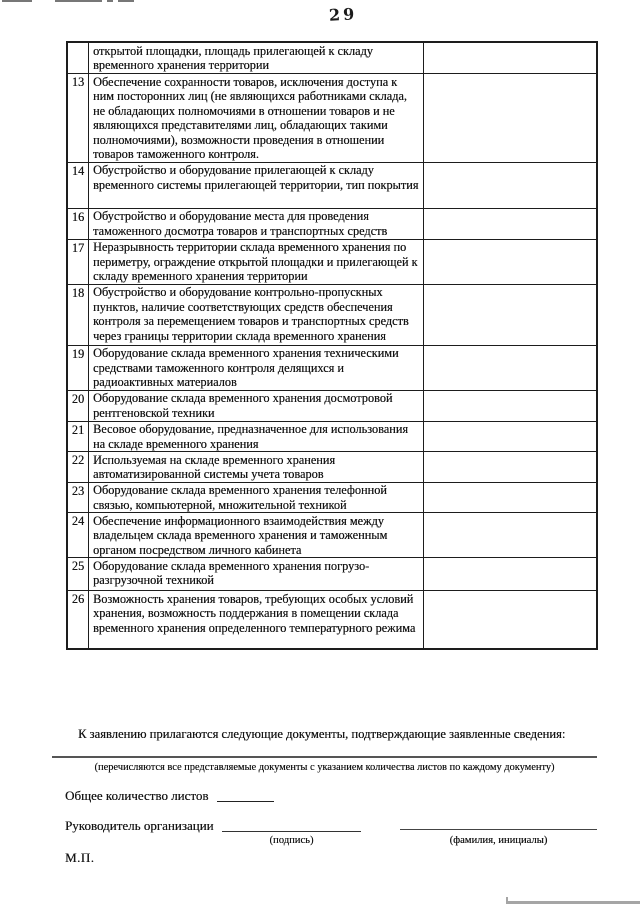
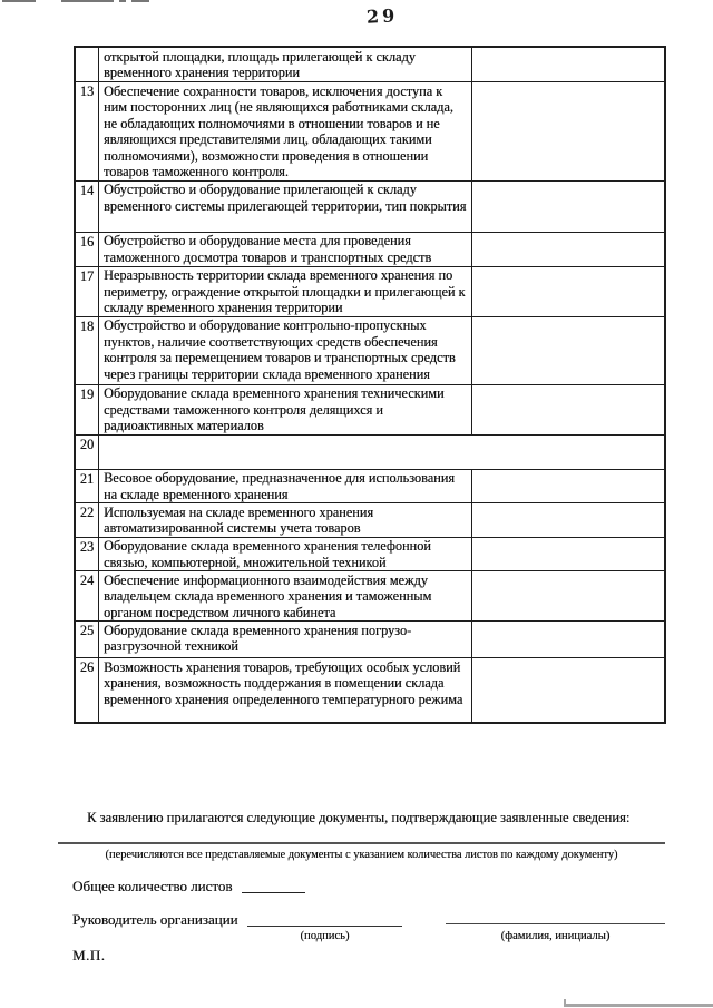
  открытой площадки, площадь прилегающей к складу временного хранения территории
  13
  Обеспечение сохранности товаров, исключения доступа к ним посторонних лиц (не являющихся работниками склада, не обладающих полномочиями в отношении товаров и не являющихся представителями лиц, обладающих такими полномочиями), возможности проведения в отношении товаров таможенного контроля.
  14
  Обустройство и оборудование прилегающей к складу временного системы прилегающей территории, тип покрытия
  16
  Обустройство и оборудование места для проведения таможенного досмотра товаров и транспортных средств
  17
  Неразрывность территории склада временного хранения по периметру, ограждение открытой площадки и прилегающей к складу временного хранения территории
  18
  Обустройство и оборудование контрольно-пропускных пунктов, наличие соответствующих средств обеспечения контроля за перемещением товаров и транспортных средств через границы территории склада временного хранения
  19
  Оборудование склада временного хранения техническими средствами таможенного контроля делящихся и радиоактивных материалов
  20
- Оборудование склада временного хранения досмотровой рентгеновской техники
  21
  Весовое оборудование, предназначенное для использования на складе временного хранения
  22
  Используемая на складе временного хранения автоматизированной системы учета товаров
  23
  Оборудование склада временного хранения телефонной связью, компьютерной, множительной техникой
  24
  Обеспечение информационного взаимодействия между владельцем склада временного хранения и таможенным органом посредством личного кабинета
  25
  Оборудование склада временного хранения погрузо-разгрузочной техникой
  26
  Возможность хранения товаров, требующих особых условий хранения, возможность поддержания в помещении склада временного хранения определенного температурного режима
  К заявлению прилагаются следующие документы, подтверждающие заявленные сведения:
  (перечисляются все представляемые документы с указанием количества листов по каждому документу)
  Общее количество листов
  Руководитель организации
  (подпись)
  (фамилия, инициалы)
  М.П.
